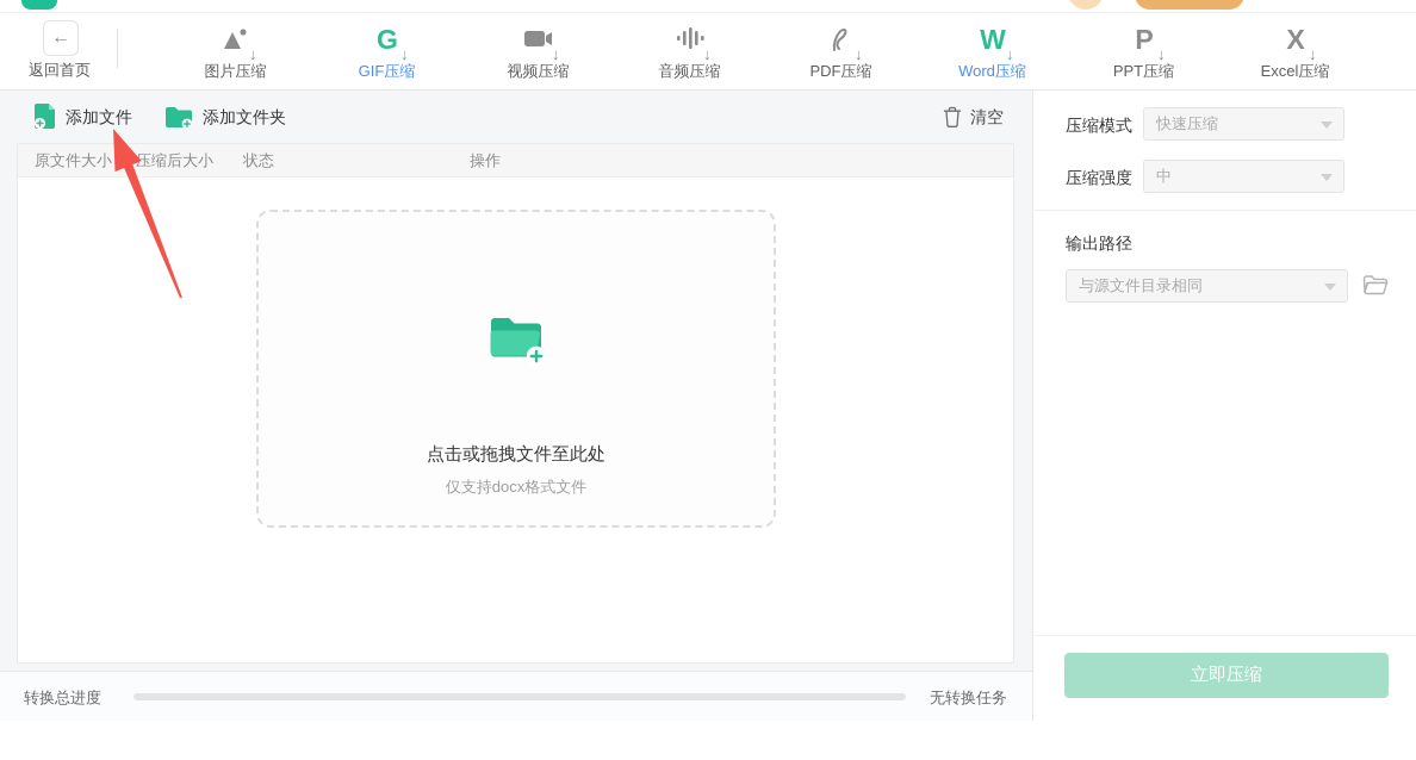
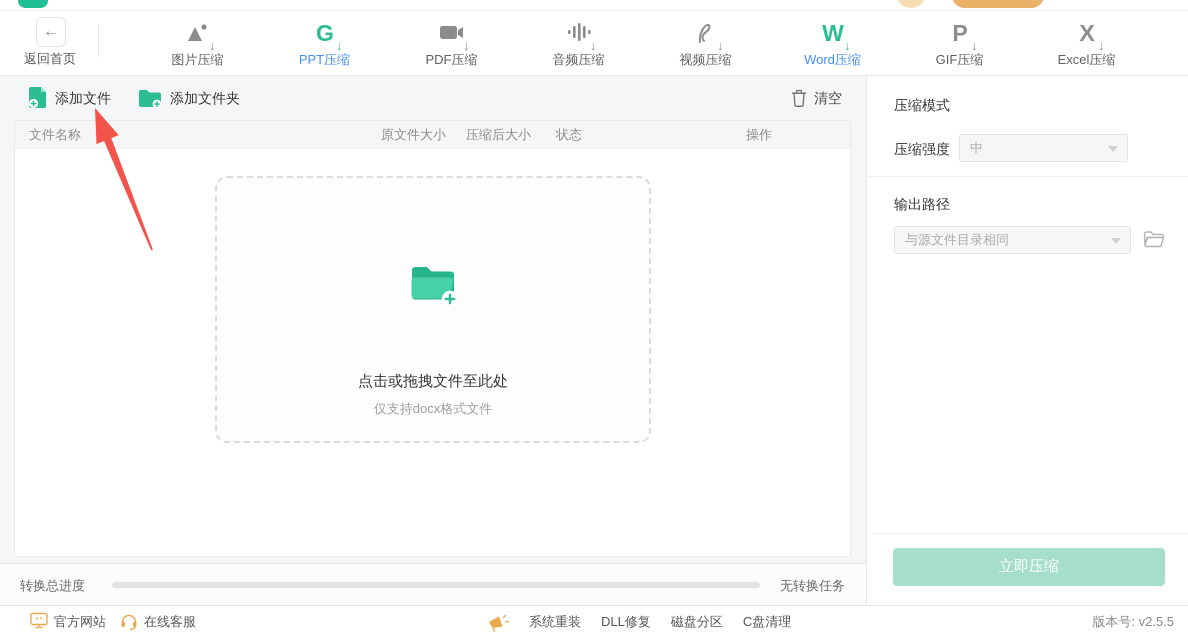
  ←
  返回首页
  ↓
  图片压缩
  G
  ↓
- GIF压缩
+ PPT压缩
  ↓
- 视频压缩
+ PDF压缩
  ↓
  音频压缩
  ↓
- PDF压缩
+ 视频压缩
  W
  ↓
  Word压缩
  P
  ↓
- PPT压缩
+ GIF压缩
  X
  ↓
  Excel压缩
  添加文件
  添加文件夹
  清空
+ 文件名称
  原文件大小
  压缩后大小
  状态
  操作
  点击或拖拽文件至此处
  仅支持docx格式文件
  转换总进度
  无转换任务
  压缩模式
- 快速压缩
  压缩强度
  中
  输出路径
  与源文件目录相同
  立即压缩
+ 官方网站
+ 在线客服
+ 系统重装
+ DLL修复
+ 磁盘分区
+ C盘清理
+ 版本号: v2.5.5
